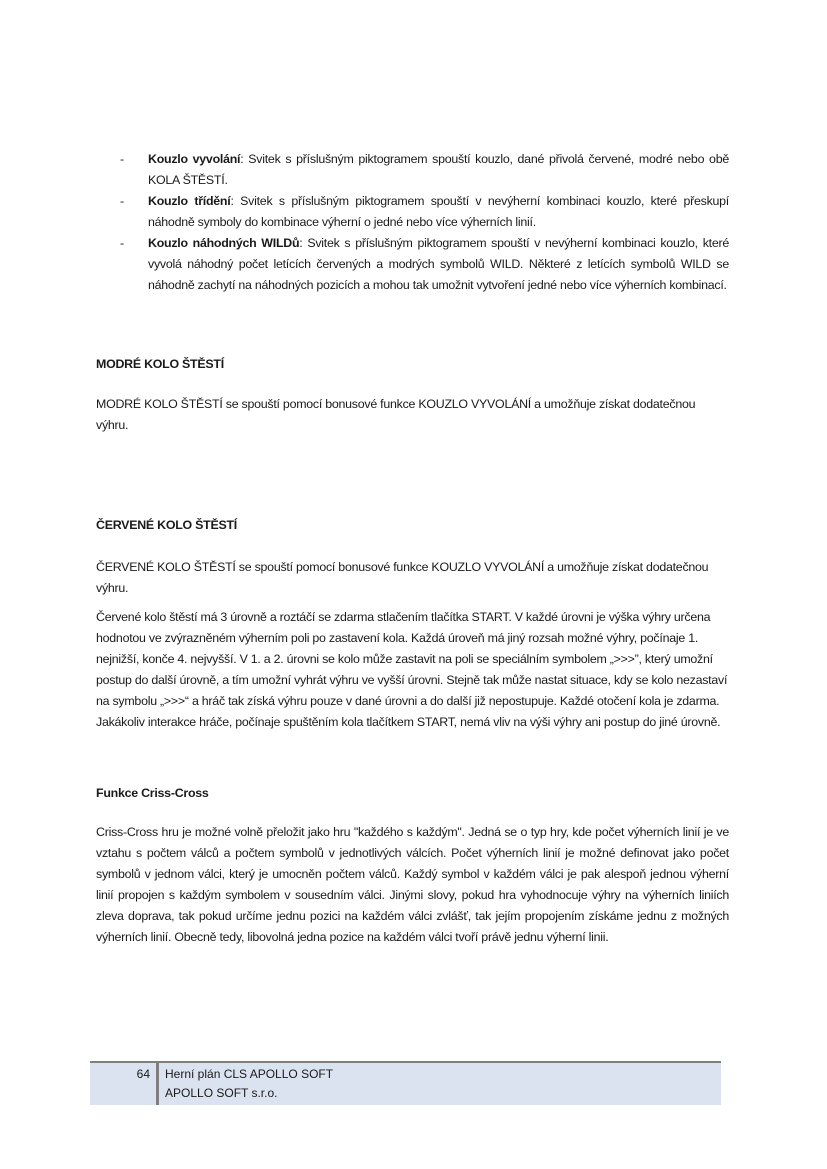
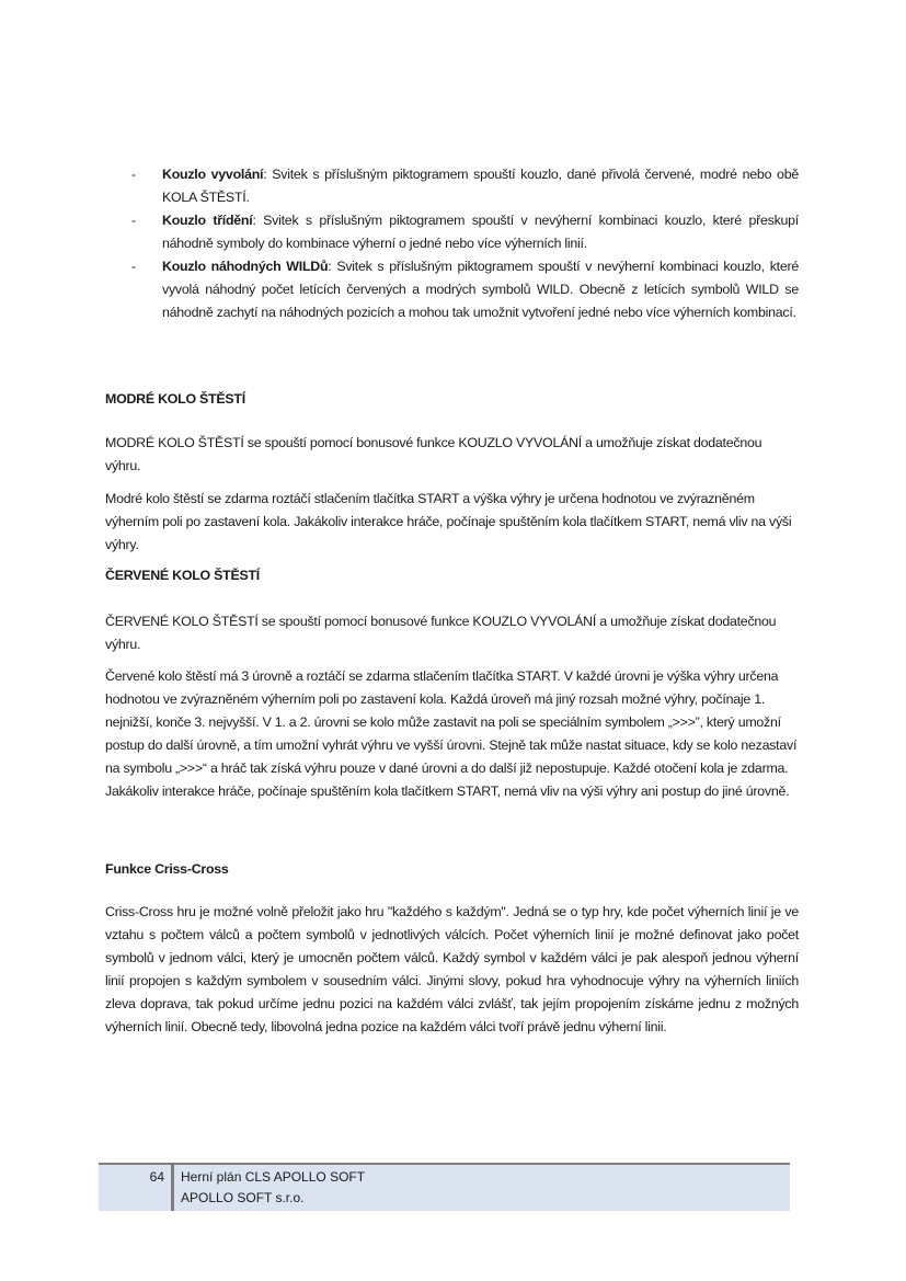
  -
  Kouzlo vyvolání: Svitek s příslušným piktogramem spouští kouzlo, dané přivolá červené, modré nebo obě KOLA ŠTĚSTÍ.
  -
  Kouzlo třídění: Svitek s příslušným piktogramem spouští v nevýherní kombinaci kouzlo, které přeskupí náhodně symboly do kombinace výherní o jedné nebo více výherních linií.
  -
- Kouzlo náhodných WILDů: Svitek s příslušným piktogramem spouští v nevýherní kombinaci kouzlo, které vyvolá náhodný počet letících červených a modrých symbolů WILD. Některé z letících symbolů WILD se náhodně zachytí na náhodných pozicích a mohou tak umožnit vytvoření jedné nebo více výherních kombinací.
+ Kouzlo náhodných WILDů: Svitek s příslušným piktogramem spouští v nevýherní kombinaci kouzlo, které vyvolá náhodný počet letících červených a modrých symbolů WILD. Obecně z letících symbolů WILD se náhodně zachytí na náhodných pozicích a mohou tak umožnit vytvoření jedné nebo více výherních kombinací.
  MODRÉ KOLO ŠTĚSTÍ
  MODRÉ KOLO ŠTĚSTÍ se spouští pomocí bonusové funkce KOUZLO VYVOLÁNÍ a umožňuje získat dodatečnou výhru.
+ Modré kolo štěstí se zdarma roztáčí stlačením tlačítka START a výška výhry je určena hodnotou ve zvýrazněném výherním poli po zastavení kola. Jakákoliv interakce hráče, počínaje spuštěním kola tlačítkem START, nemá vliv na výši výhry.
  ČERVENÉ KOLO ŠTĚSTÍ
  ČERVENÉ KOLO ŠTĚSTÍ se spouští pomocí bonusové funkce KOUZLO VYVOLÁNÍ a umožňuje získat dodatečnou výhru.
- Červené kolo štěstí má 3 úrovně a roztáčí se zdarma stlačením tlačítka START. V každé úrovni je výška výhry určena hodnotou ve zvýrazněném výherním poli po zastavení kola. Každá úroveň má jiný rozsah možné výhry, počínaje 1. nejnižší, konče 4. nejvyšší. V 1. a 2. úrovni se kolo může zastavit na poli se speciálním symbolem „>>>”, který umožní postup do další úrovně, a tím umožní vyhrát výhru ve vyšší úrovni. Stejně tak může nastat situace, kdy se kolo nezastaví na symbolu „>>>“ a hráč tak získá výhru pouze v dané úrovni a do další již nepostupuje. Každé otočení kola je zdarma. Jakákoliv interakce hráče, počínaje spuštěním kola tlačítkem START, nemá vliv na výši výhry ani postup do jiné úrovně.
+ Červené kolo štěstí má 3 úrovně a roztáčí se zdarma stlačením tlačítka START. V každé úrovni je výška výhry určena hodnotou ve zvýrazněném výherním poli po zastavení kola. Každá úroveň má jiný rozsah možné výhry, počínaje 1. nejnižší, konče 3. nejvyšší. V 1. a 2. úrovni se kolo může zastavit na poli se speciálním symbolem „>>>”, který umožní postup do další úrovně, a tím umožní vyhrát výhru ve vyšší úrovni. Stejně tak může nastat situace, kdy se kolo nezastaví na symbolu „>>>“ a hráč tak získá výhru pouze v dané úrovni a do další již nepostupuje. Každé otočení kola je zdarma. Jakákoliv interakce hráče, počínaje spuštěním kola tlačítkem START, nemá vliv na výši výhry ani postup do jiné úrovně.
  Funkce Criss-Cross
  Criss-Cross hru je možné volně přeložit jako hru "každého s každým". Jedná se o typ hry, kde počet výherních linií je ve vztahu s počtem válců a počtem symbolů v jednotlivých válcích. Počet výherních linií je možné definovat jako počet symbolů v jednom válci, který je umocněn počtem válců. Každý symbol v každém válci je pak alespoň jednou výherní linií propojen s každým symbolem v sousedním válci. Jinými slovy, pokud hra vyhodnocuje výhry na výherních liniích zleva doprava, tak pokud určíme jednu pozici na každém válci zvlášť, tak jejím propojením získáme jednu z možných výherních linií. Obecně tedy, libovolná jedna pozice na každém válci tvoří právě jednu výherní linii.
  64
  Herní plán CLS APOLLO SOFT
  APOLLO SOFT s.r.o.
